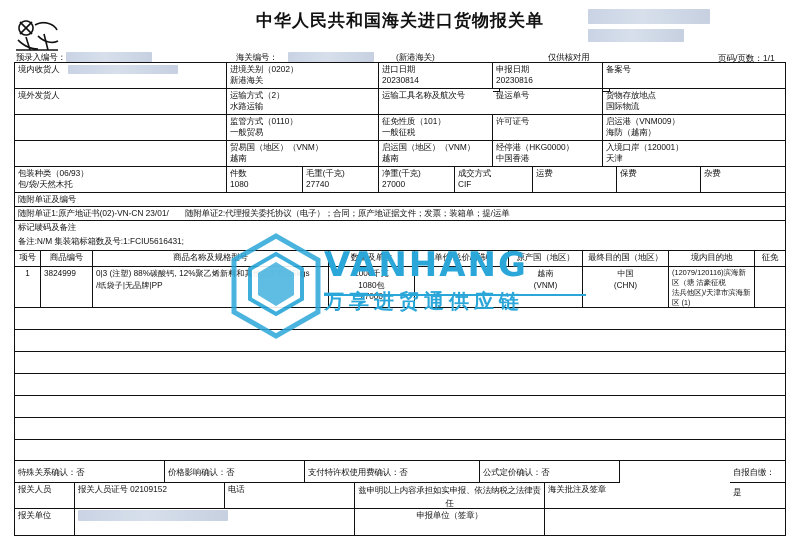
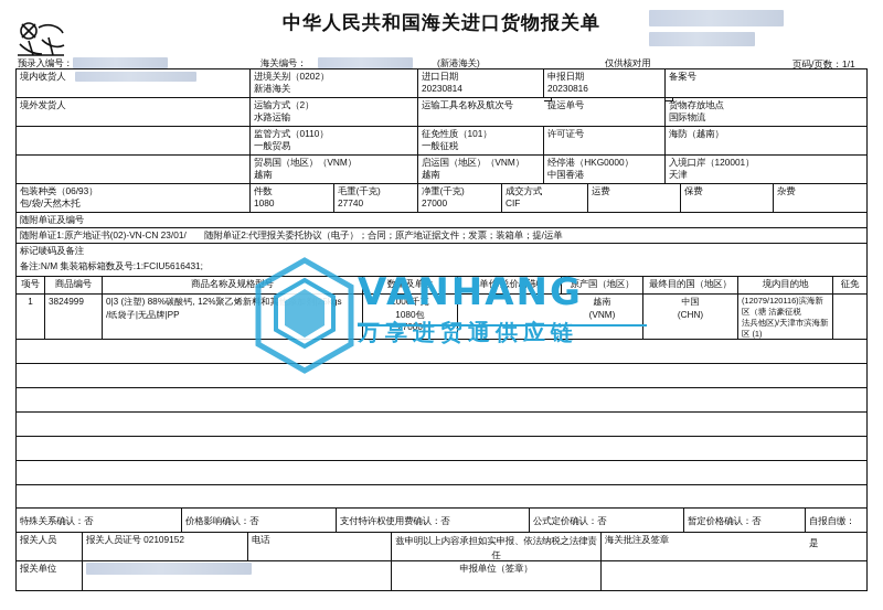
  中华人民共和国海关进口货物报关单
  页码/页数：1/1
  预录入编号：
  海关编号：
  (新港海关)
  仅供核对用
  境内收货人
  进境关别（0202）
  新港海关
  进口日期
  20230814
  申报日期
  20230816
  备案号
  境外发货人
  运输方式（2）
  水路运输
  运输工具名称及航次号
  提运单号
  货物存放地点
  国际物流
  监管方式（0110）
  一般贸易
  征免性质（101）
  一般征税
  许可证号
- 启运港（VNM009）
  海防（越南）
  贸易国（地区）（VNM）
  越南
  启运国（地区）（VNM）
  越南
  经停港（HKG0000）
  中国香港
  入境口岸（120001）
  天津
  包装种类（06/93）
  包/袋/天然木托
  件数
  1080
  毛重(千克)
  27740
  净重(千克)
  27000
  成交方式
  CIF
  运费
  保费
  杂费
  随附单证及编号
  随附单证1:原产地证书(02)-VN-CN 23/01/ 随附单证2:代理报关委托协议（电子）；合同；原产地证据文件；发票；装箱单；提/运单
  标记唛码及备注
  备注:N/M 集装箱标箱数及号:1:FCIU5616431;
  项号
  商品编号
  商品名称及规格型号
  数量及单位
  单价/总价/币制
  原产国（地区）
  最终目的国（地区）
  境内目的地
  征免
  1
  3824999
  0|3 (注塑) 88%碳酸钙, 12%聚乙烯新料和s
  /纸袋子|无品牌|PP
  1000千克
  1080包
  27000
  越南
  (VNM)
  中国
  (CHN)
  (12079/120116)滨海新区（塘 沽豪征税
  法兵他区)/天津市滨海新区 (1)
  特殊关系确认：否
  价格影响确认：否
  支付特许权使用费确认：否
  公式定价确认：否
+ 暂定价格确认：否
  自报自缴：是
  报关人员
  报关人员证号 02109152
  电话
  兹申明以上内容承担如实申报、依法纳税之法律责任
  海关批注及签章
  报关单位
  申报单位（签章）
  VANHANG
  万享进贸通供应链
